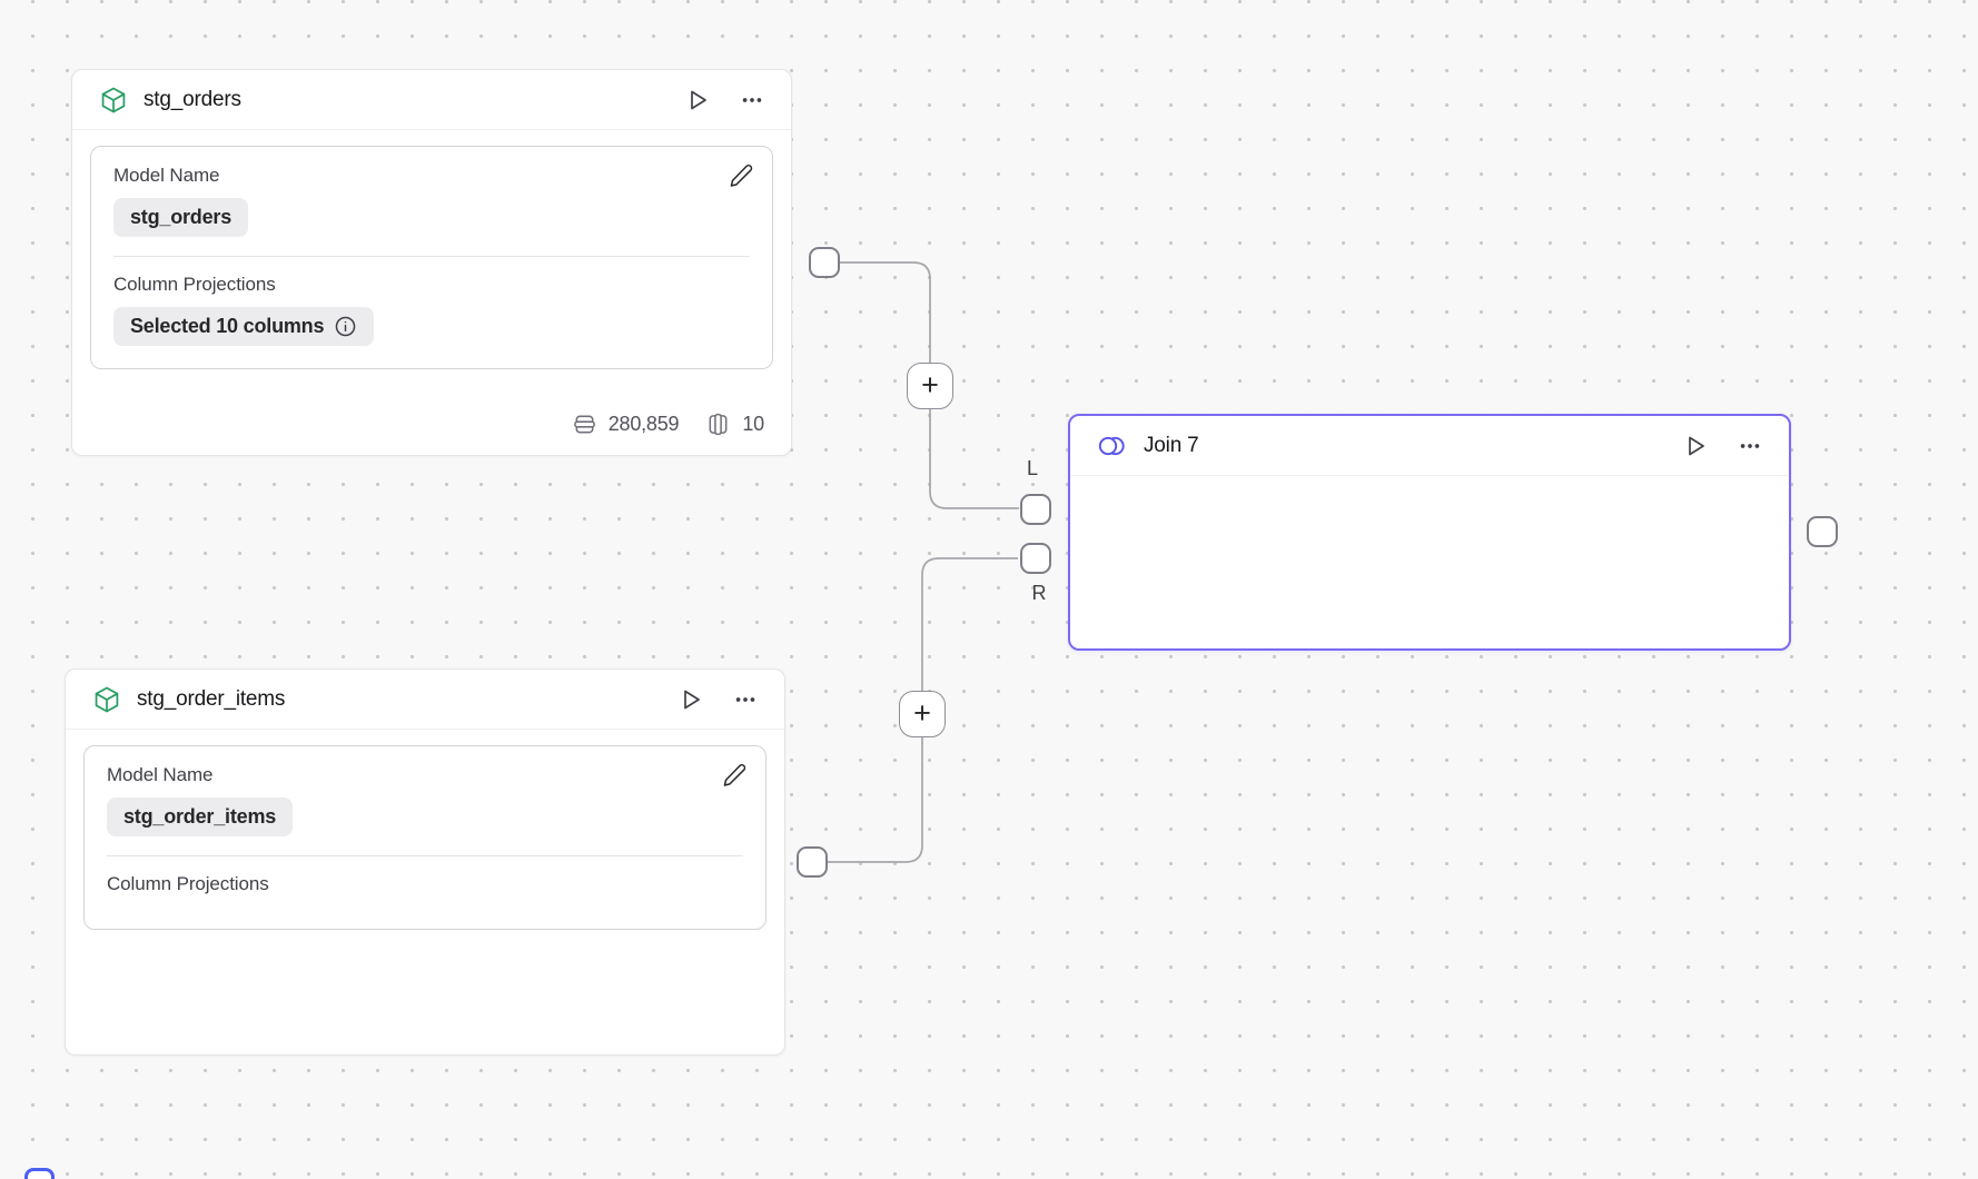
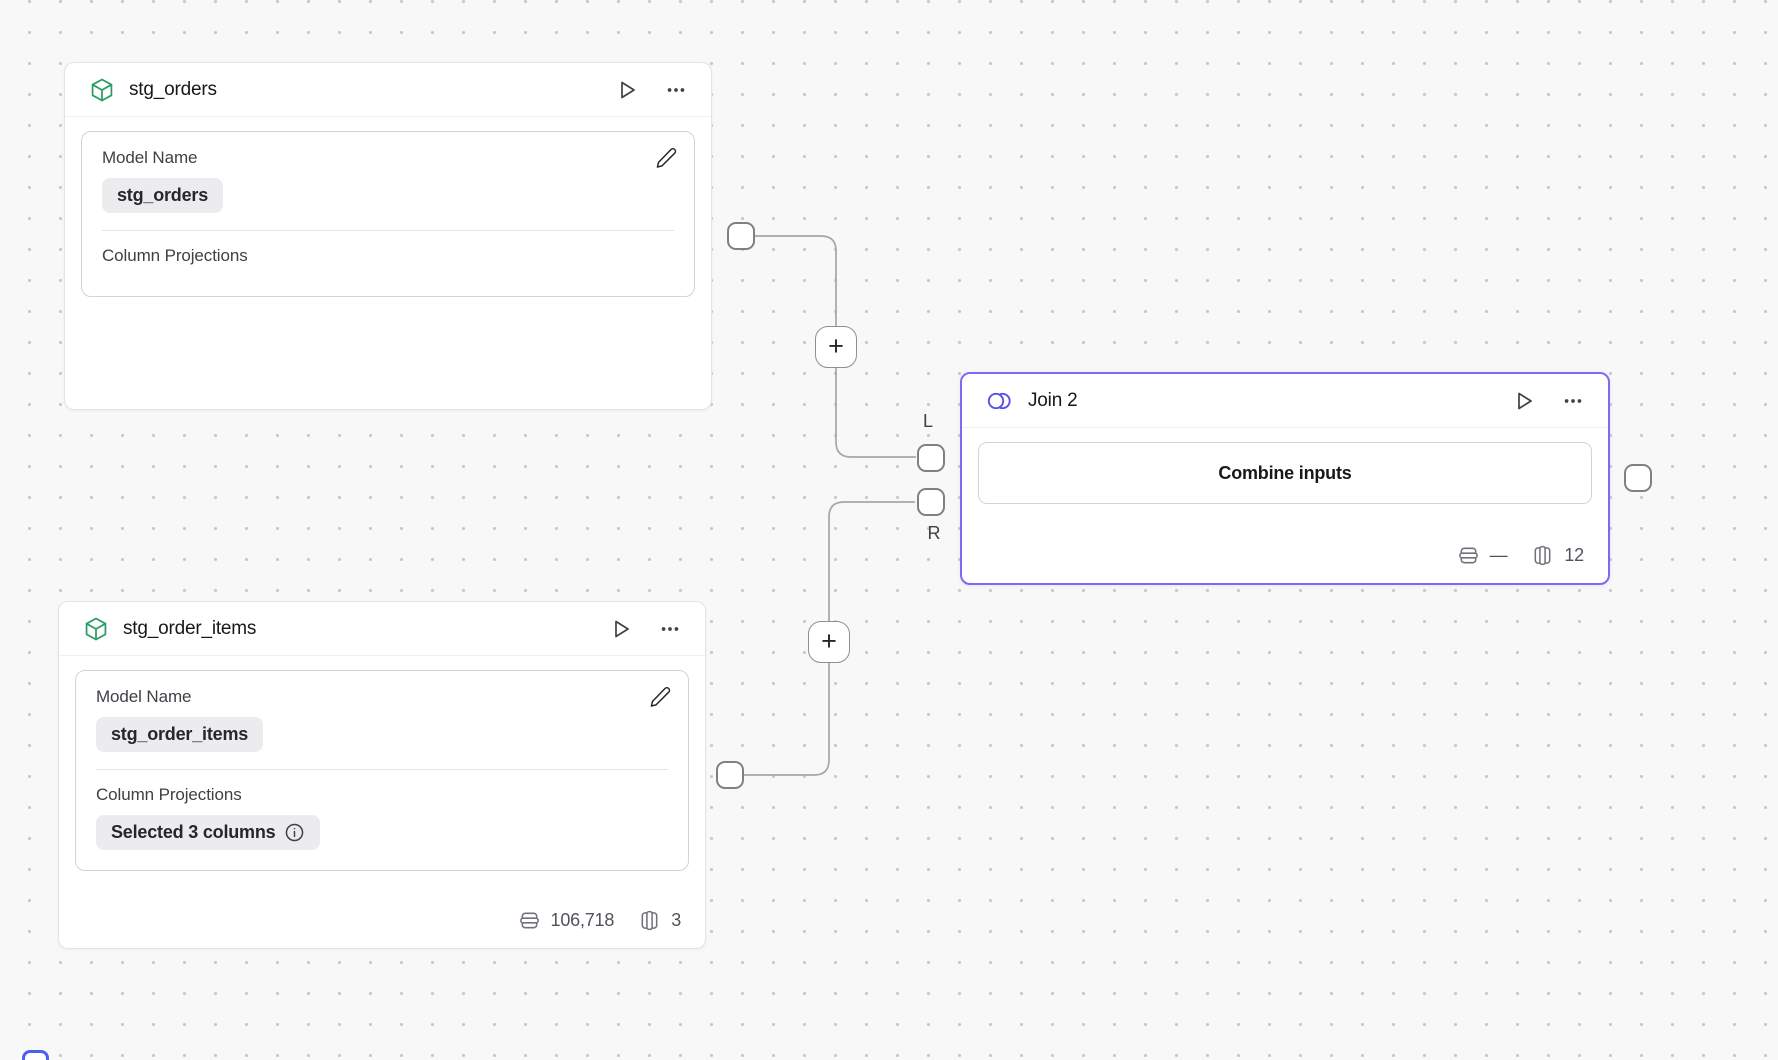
  stg_orders
  Model Name
  stg_orders
  Column Projections
- Selected 10 columns
- 280,859
- 10
  stg_order_items
  Model Name
  stg_order_items
  Column Projections
+ Selected 3 columns
+ 106,718
+ 3
- Join 7
+ Join 2
+ Combine inputs
+ —
+ 12
  L
  R
  +
  +
